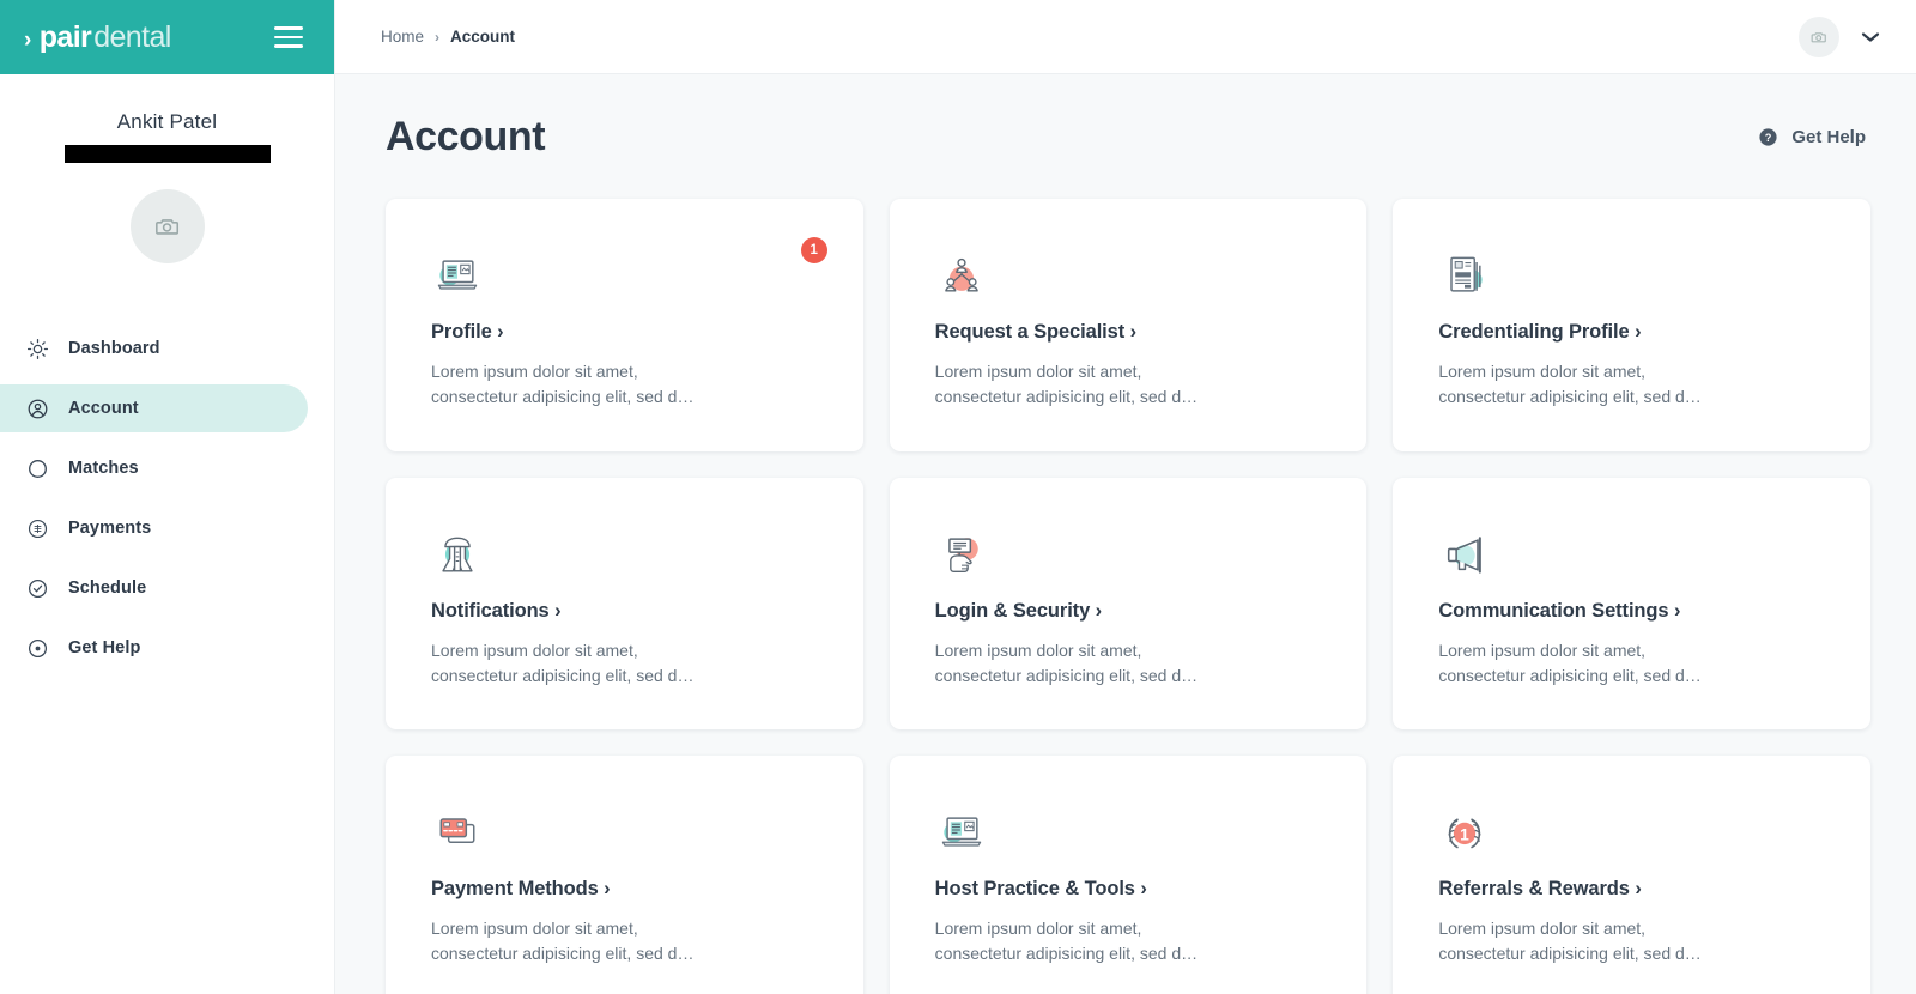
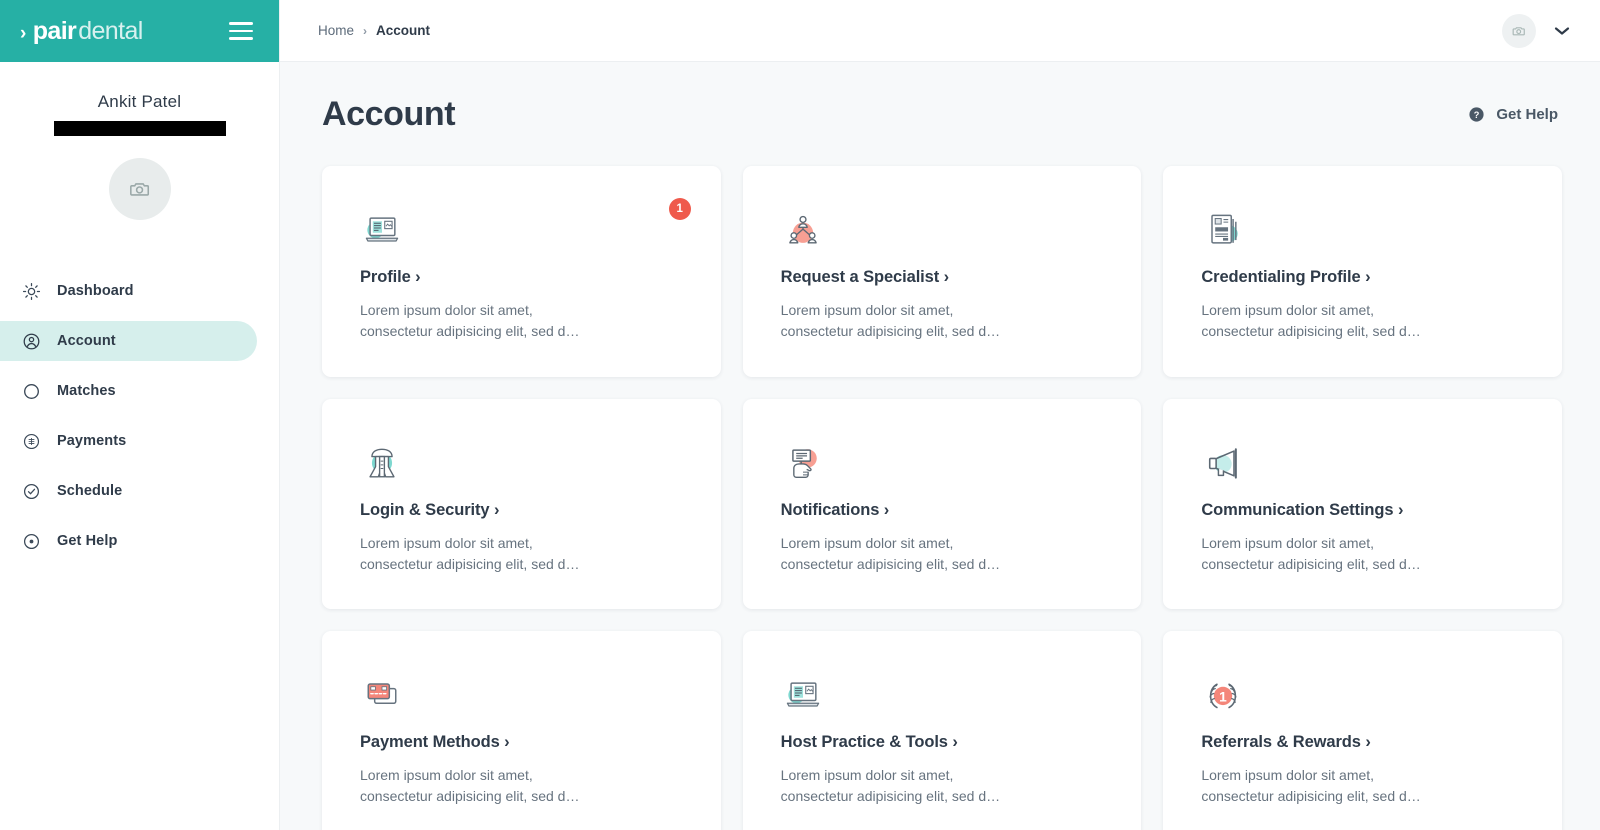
  ›
  pair
  dental
  Ankit Patel
  Dashboard
  Account
  Matches
  Payments
  Schedule
  Get Help
  Home
  ›
  Account
  Account
  ?
  Get Help
  1
  Profile ›
  Lorem ipsum dolor sit amet, consectetur adipisicing elit, sed d…
  Request a Specialist ›
  Lorem ipsum dolor sit amet, consectetur adipisicing elit, sed d…
  Credentialing Profile ›
  Lorem ipsum dolor sit amet, consectetur adipisicing elit, sed d…
- Notifications ›
+ Login & Security ›
  Lorem ipsum dolor sit amet, consectetur adipisicing elit, sed d…
- Login & Security ›
+ Notifications ›
  Lorem ipsum dolor sit amet, consectetur adipisicing elit, sed d…
  Communication Settings ›
  Lorem ipsum dolor sit amet, consectetur adipisicing elit, sed d…
  Payment Methods ›
  Lorem ipsum dolor sit amet, consectetur adipisicing elit, sed d…
  Host Practice & Tools ›
  Lorem ipsum dolor sit amet, consectetur adipisicing elit, sed d…
  1
  Referrals & Rewards ›
  Lorem ipsum dolor sit amet, consectetur adipisicing elit, sed d…
